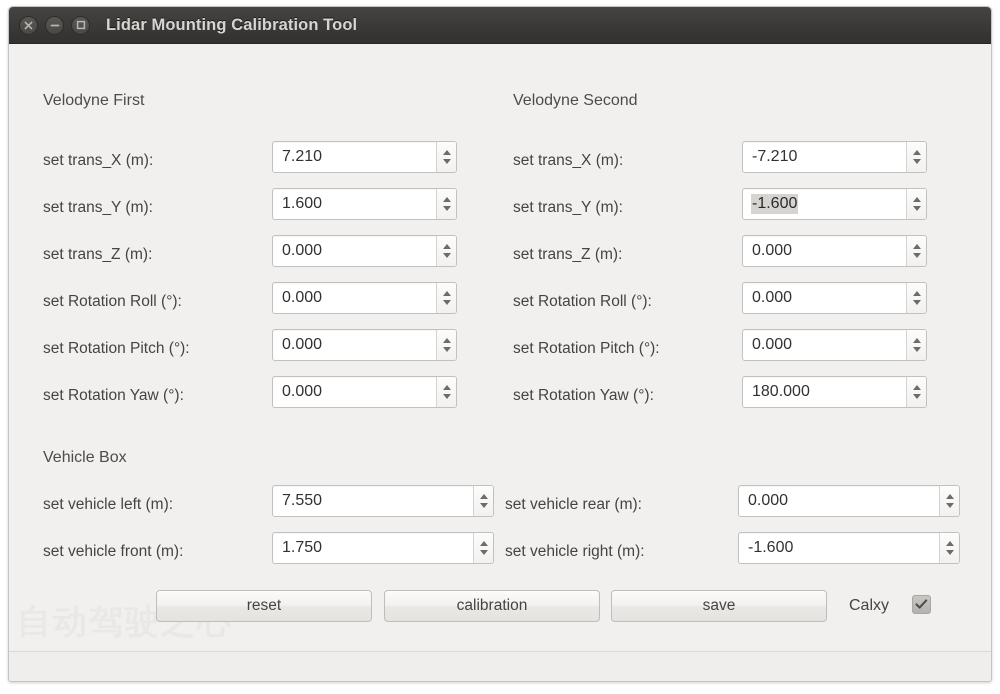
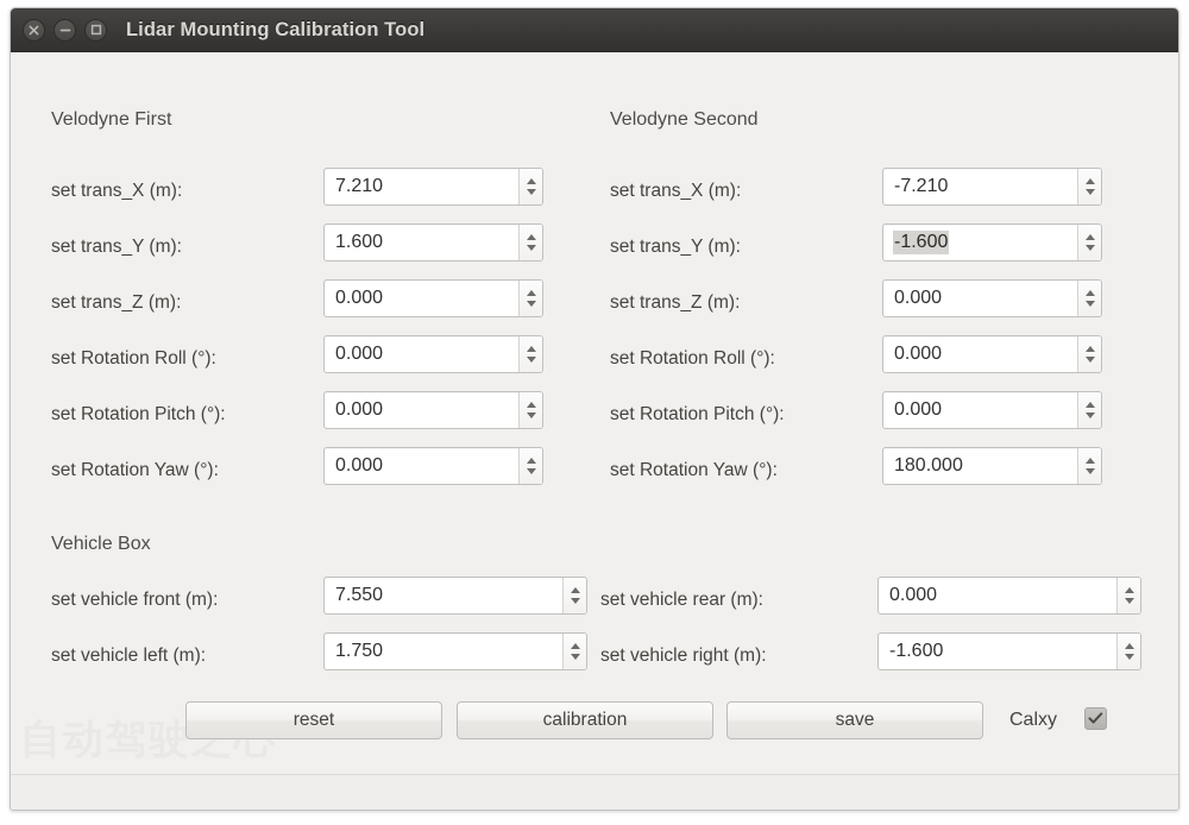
  Lidar Mounting Calibration Tool
  自动驾驶之心
  Velodyne First
  Velodyne Second
  Vehicle Box
  set trans_X (m):
  7.210
  set trans_Y (m):
  1.600
  set trans_Z (m):
  0.000
  set Rotation Roll (°):
  0.000
  set Rotation Pitch (°):
  0.000
  set Rotation Yaw (°):
  0.000
  set trans_X (m):
  -7.210
  set trans_Y (m):
  -1.600
  set trans_Z (m):
  0.000
  set Rotation Roll (°):
  0.000
  set Rotation Pitch (°):
  0.000
  set Rotation Yaw (°):
  180.000
- set vehicle left (m):
+ set vehicle front (m):
  7.550
  set vehicle rear (m):
  0.000
- set vehicle front (m):
+ set vehicle left (m):
  1.750
  set vehicle right (m):
  -1.600
  reset
  calibration
  save
  Calxy
